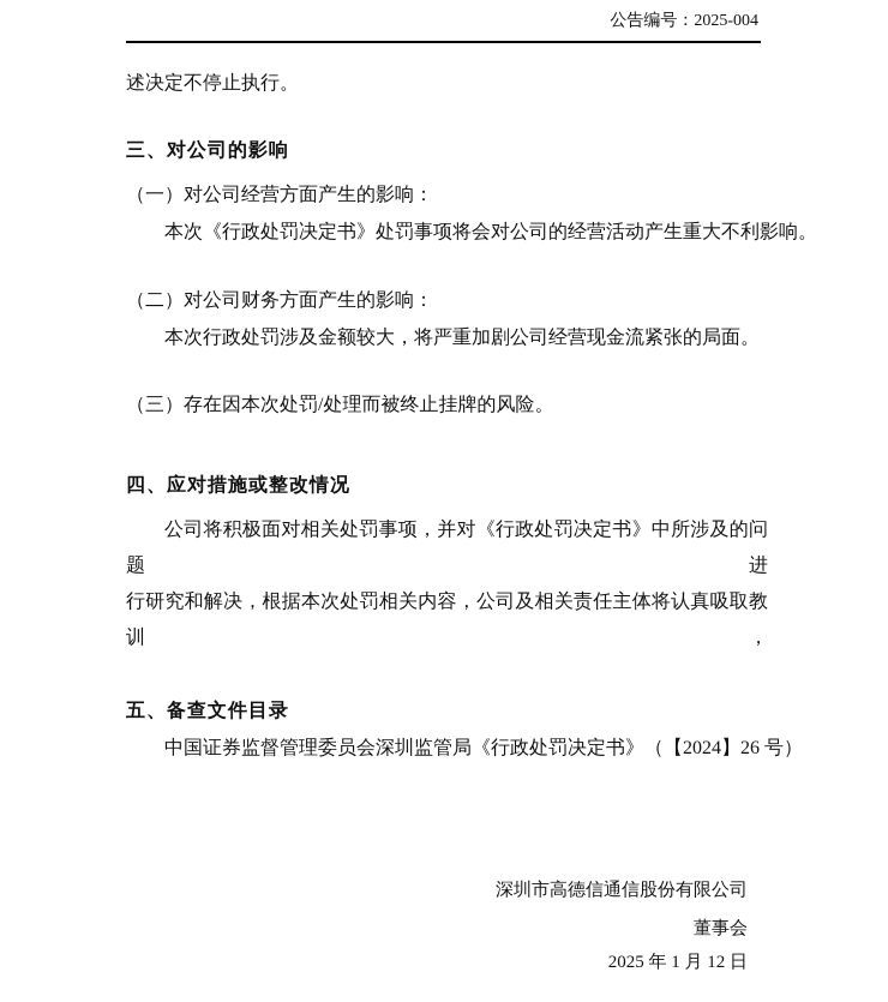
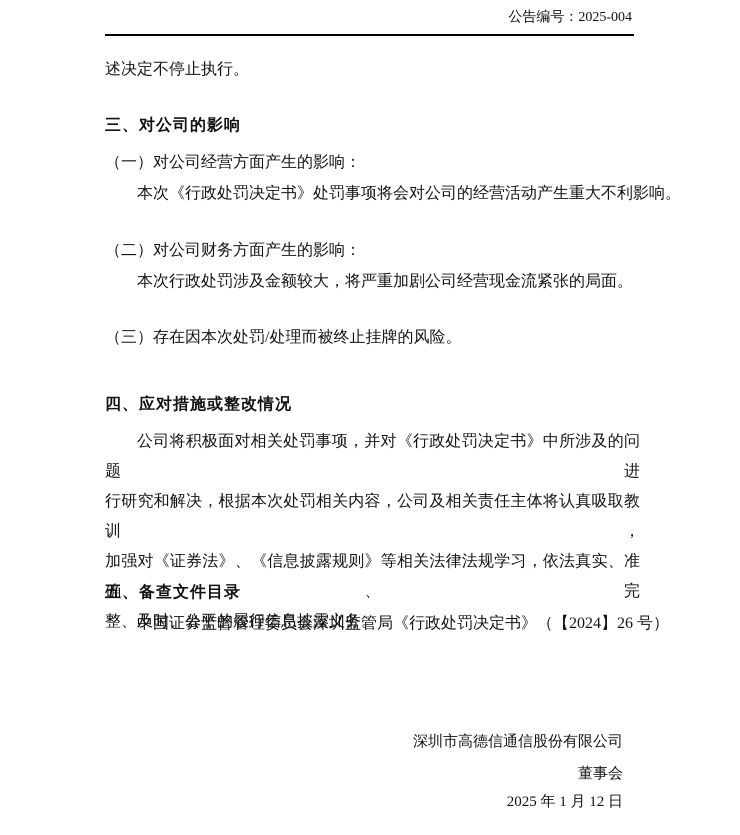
  公告编号：2025-004
  述决定不停止执行。
  三、对公司的影响
  （一）对公司经营方面产生的影响：
  本次《行政处罚决定书》处罚事项将会对公司的经营活动产生重大不利影响。
  （二）对公司财务方面产生的影响：
  本次行政处罚涉及金额较大，将严重加剧公司经营现金流紧张的局面。
  （三）存在因本次处罚/处理而被终止挂牌的风险。
  四、应对措施或整改情况
  公司将积极面对相关处罚事项，并对《行政处罚决定书》中所涉及的问题进
  行研究和解决，根据本次处罚相关内容，公司及相关责任主体将认真吸取教训，
+ 加强对《证券法》、《信息披露规则》等相关法律法规学习，依法真实、准确、完
+ 整、及时、公平的履行信息披露义务。
  五、备查文件目录
  中国证券监督管理委员会深圳监管局《行政处罚决定书》（【2024】26 号）
  深圳市高德信通信股份有限公司
  董事会
  2025 年 1 月 12 日
